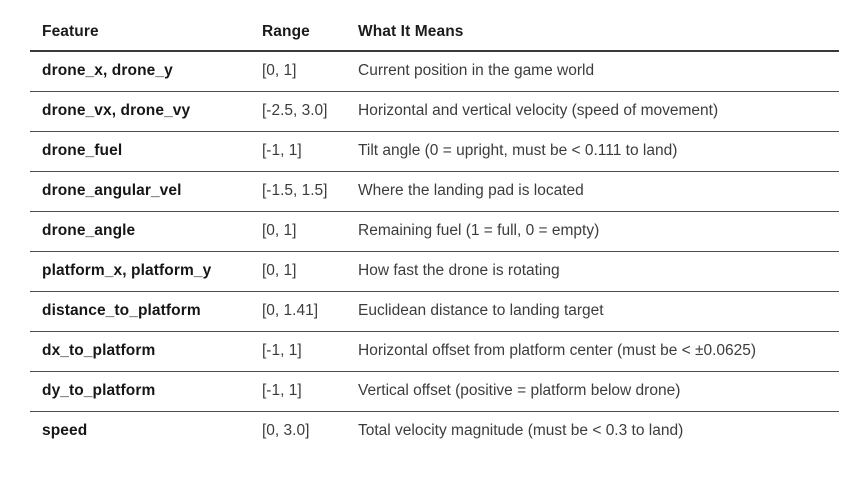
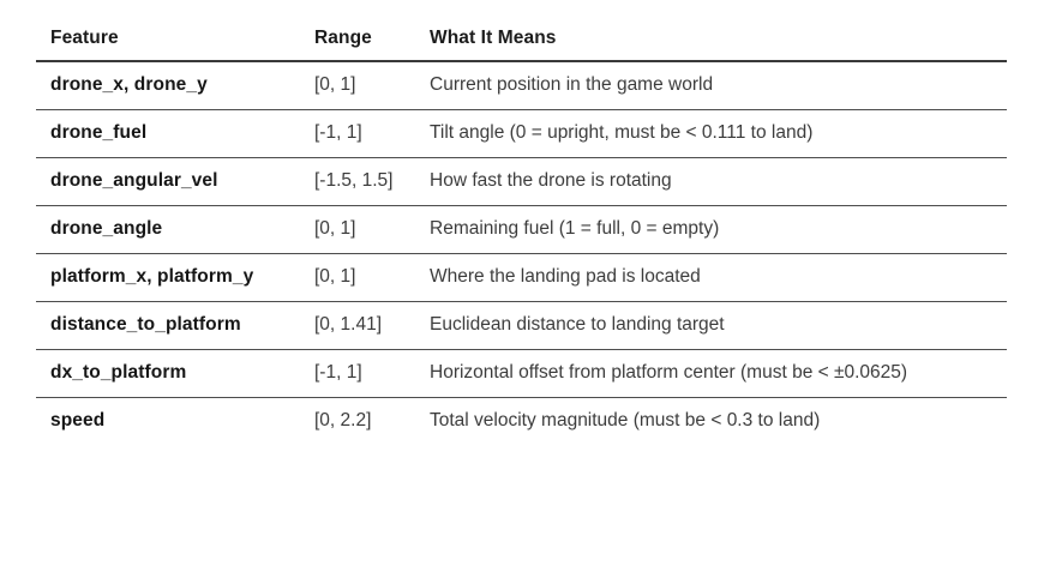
  Feature	Range	What It Means
  drone_x, drone_y	[0, 1]	Current position in the game world
- drone_vx, drone_vy	[-2.5, 3.0]	Horizontal and vertical velocity (speed of movement)
  drone_fuel	[-1, 1]	Tilt angle (0 = upright, must be < 0.111 to land)
- drone_angular_vel	[-1.5, 1.5]	Where the landing pad is located
+ drone_angular_vel	[-1.5, 1.5]	How fast the drone is rotating
  drone_angle	[0, 1]	Remaining fuel (1 = full, 0 = empty)
- platform_x, platform_y	[0, 1]	How fast the drone is rotating
+ platform_x, platform_y	[0, 1]	Where the landing pad is located
  distance_to_platform	[0, 1.41]	Euclidean distance to landing target
  dx_to_platform	[-1, 1]	Horizontal offset from platform center (must be < ±0.0625)
- dy_to_platform	[-1, 1]	Vertical offset (positive = platform below drone)
- speed	[0, 3.0]	Total velocity magnitude (must be < 0.3 to land)
+ speed	[0, 2.2]	Total velocity magnitude (must be < 0.3 to land)
